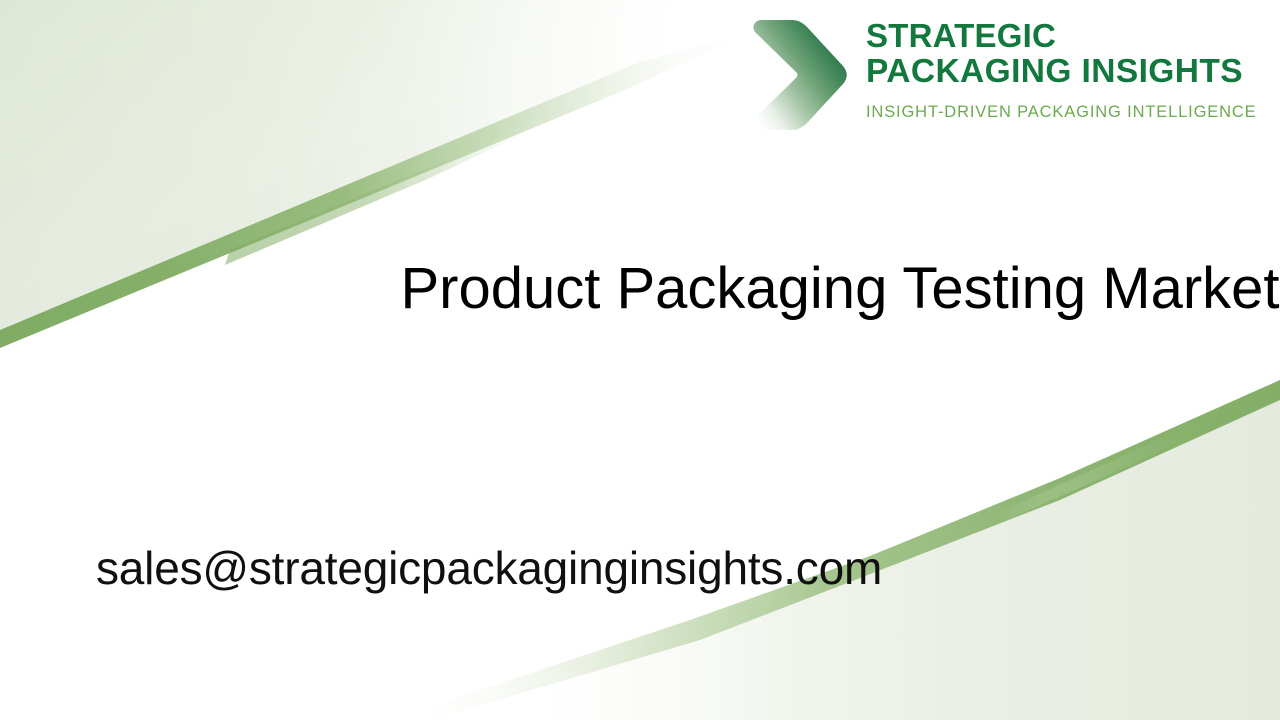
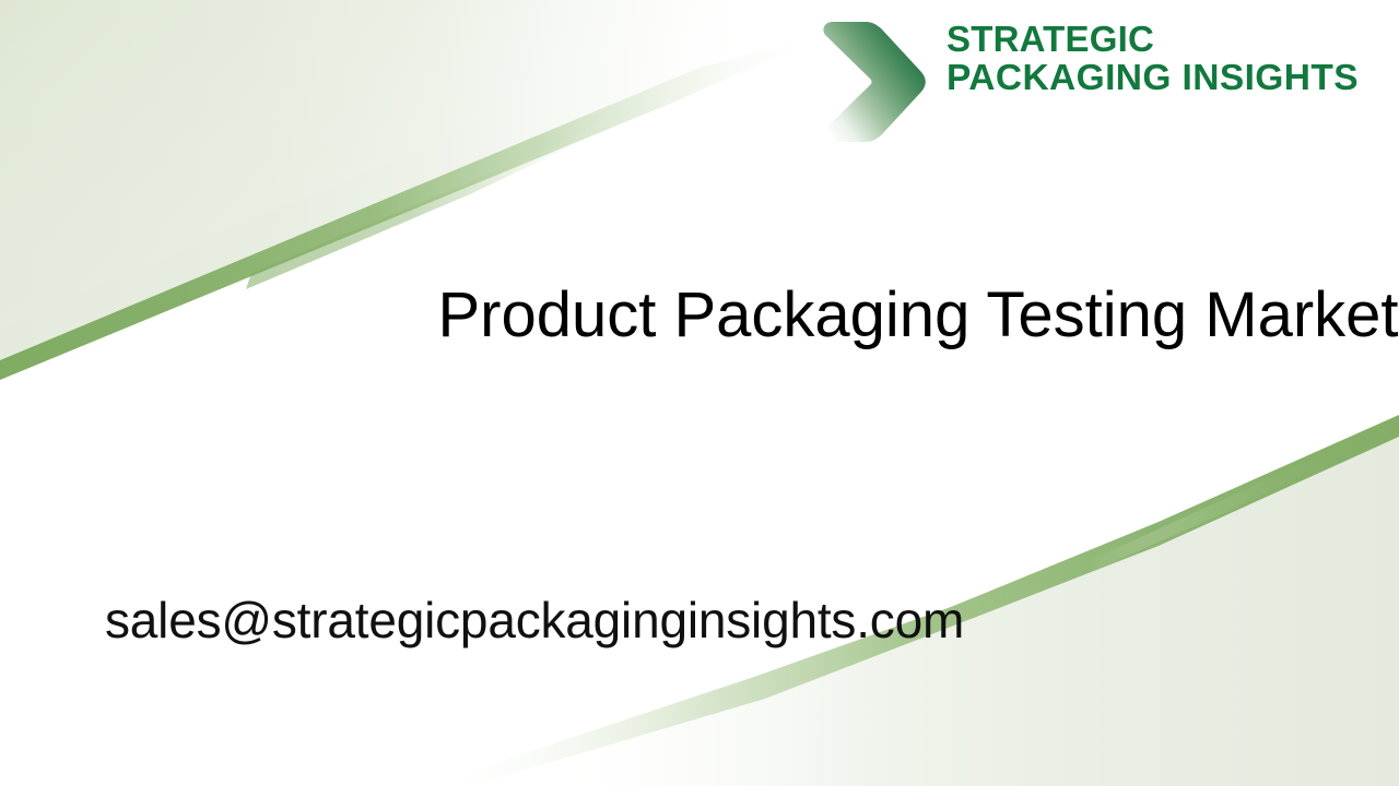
  STRATEGIC
  PACKAGING INSIGHTS
- INSIGHT-DRIVEN PACKAGING INTELLIGENCE
  Product Packaging Testing Market
  sales@strategicpackaginginsights.com
